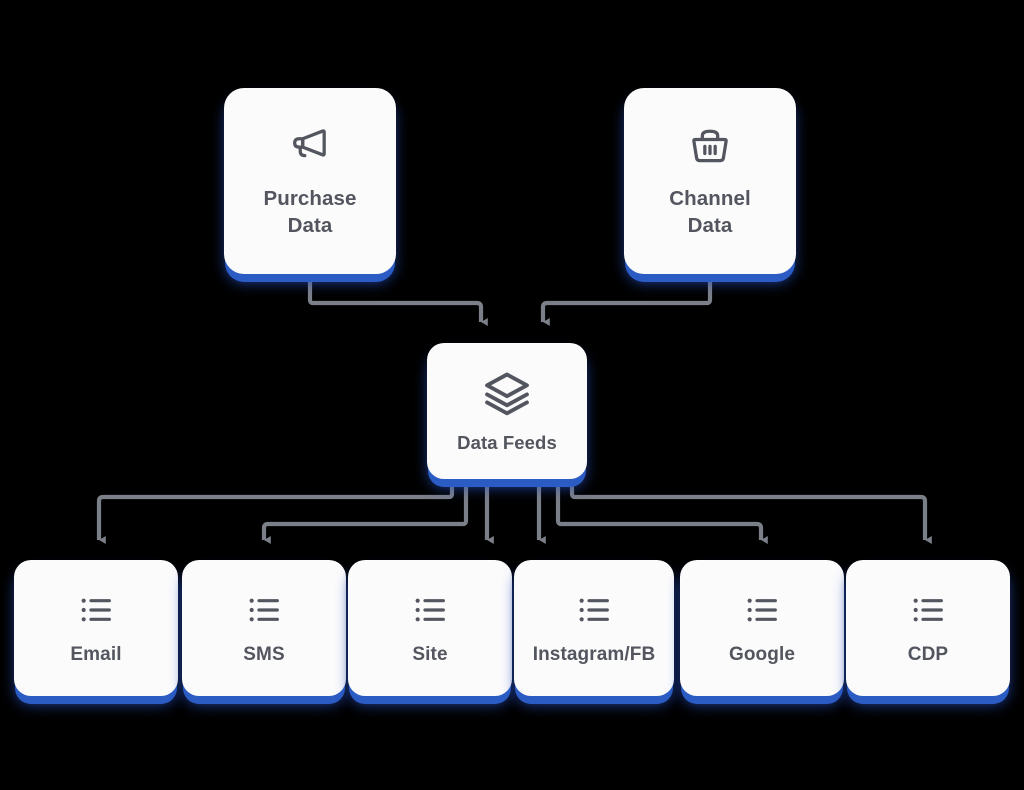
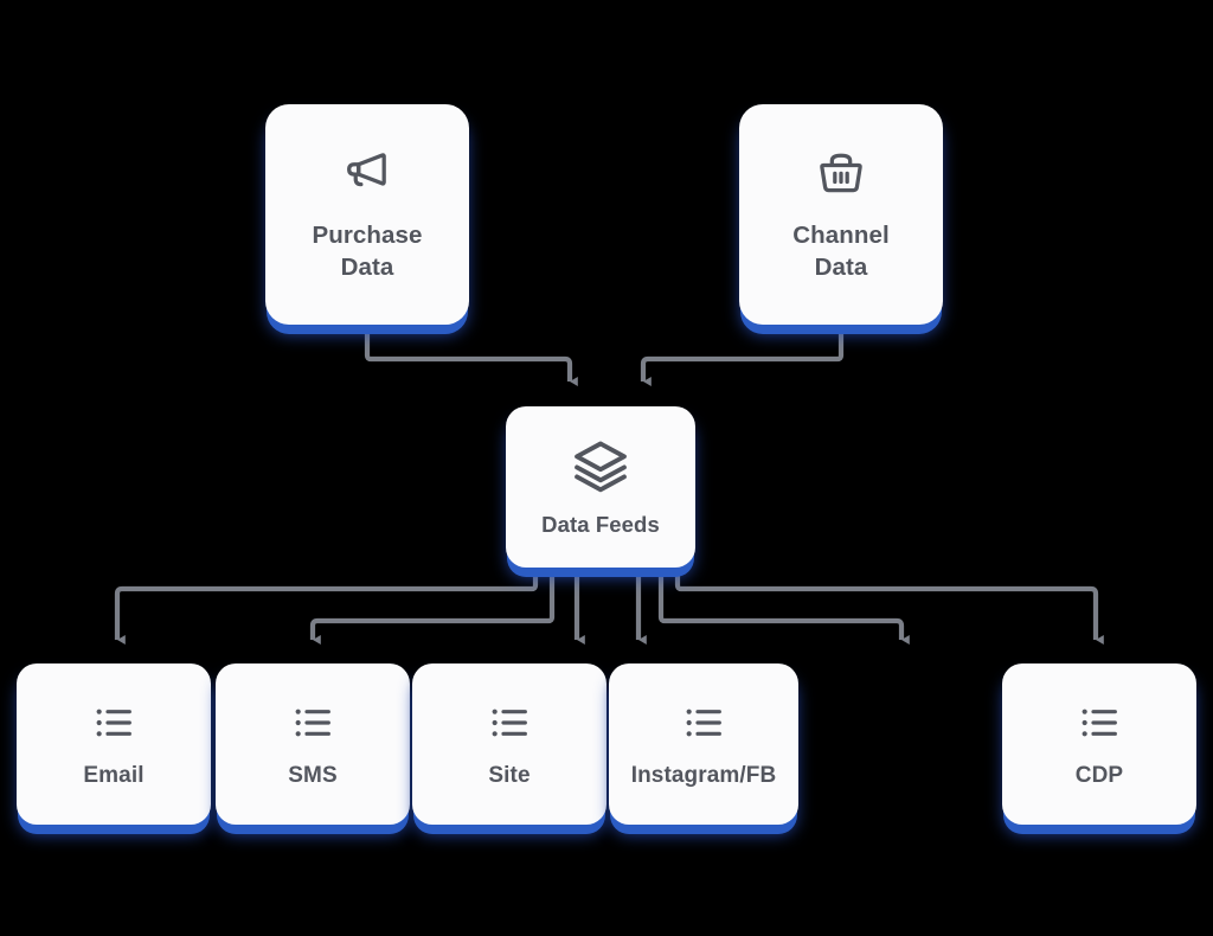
  Purchase
  Data
  Channel
  Data
  Data Feeds
  Email
  SMS
  Site
  Instagram/FB
- Google
  CDP
